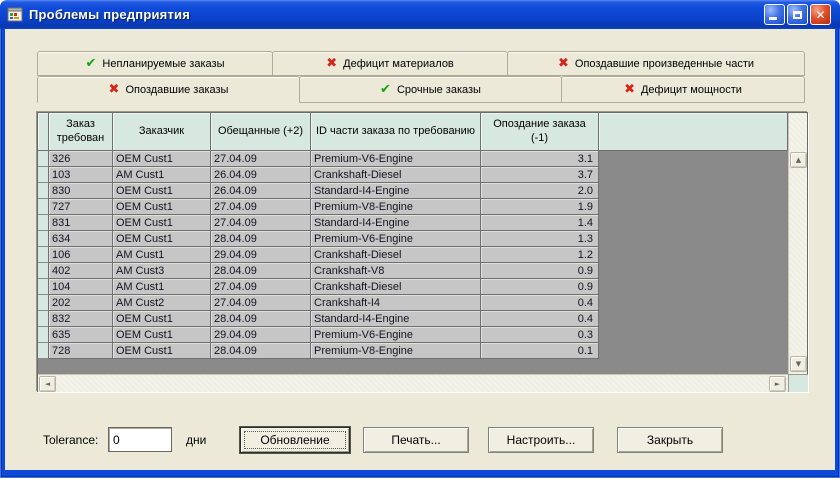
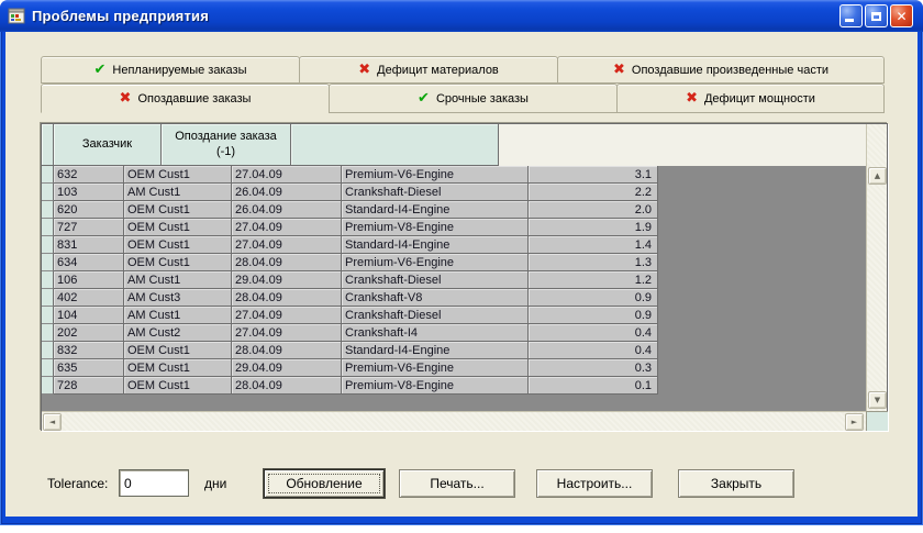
  Проблемы предприятия
  ✕
  ✔
  Непланируемые заказы
  ✖
  Дефицит материалов
  ✖
  Опоздавшие произведенные части
  ✖
  Опоздавшие заказы
  ✔
  Срочные заказы
  ✖
  Дефицит мощности
- Заказ требован
  Заказчик
- Обещанные (+2)
- ID части заказа по требованию
  Опоздание заказа (-1)
- 326
+ 632
  OEM Cust1
  27.04.09
  Premium-V6-Engine
  3.1
  103
  AM Cust1
  26.04.09
  Crankshaft-Diesel
- 3.7
+ 2.2
- 830
+ 620
  OEM Cust1
  26.04.09
  Standard-I4-Engine
  2.0
  727
  OEM Cust1
  27.04.09
  Premium-V8-Engine
  1.9
  831
  OEM Cust1
  27.04.09
  Standard-I4-Engine
  1.4
  634
  OEM Cust1
  28.04.09
  Premium-V6-Engine
  1.3
  106
  AM Cust1
  29.04.09
  Crankshaft-Diesel
  1.2
  402
  AM Cust3
  28.04.09
  Crankshaft-V8
  0.9
  104
  AM Cust1
  27.04.09
  Crankshaft-Diesel
  0.9
  202
  AM Cust2
  27.04.09
  Crankshaft-I4
  0.4
  832
  OEM Cust1
  28.04.09
  Standard-I4-Engine
  0.4
  635
  OEM Cust1
  29.04.09
  Premium-V6-Engine
  0.3
  728
  OEM Cust1
  28.04.09
  Premium-V8-Engine
  0.1
  ▲
  ▼
  ◄
  ►
  Tolerance:
  0
  дни
  Обновление
  Печать...
  Настроить...
  Закрыть
